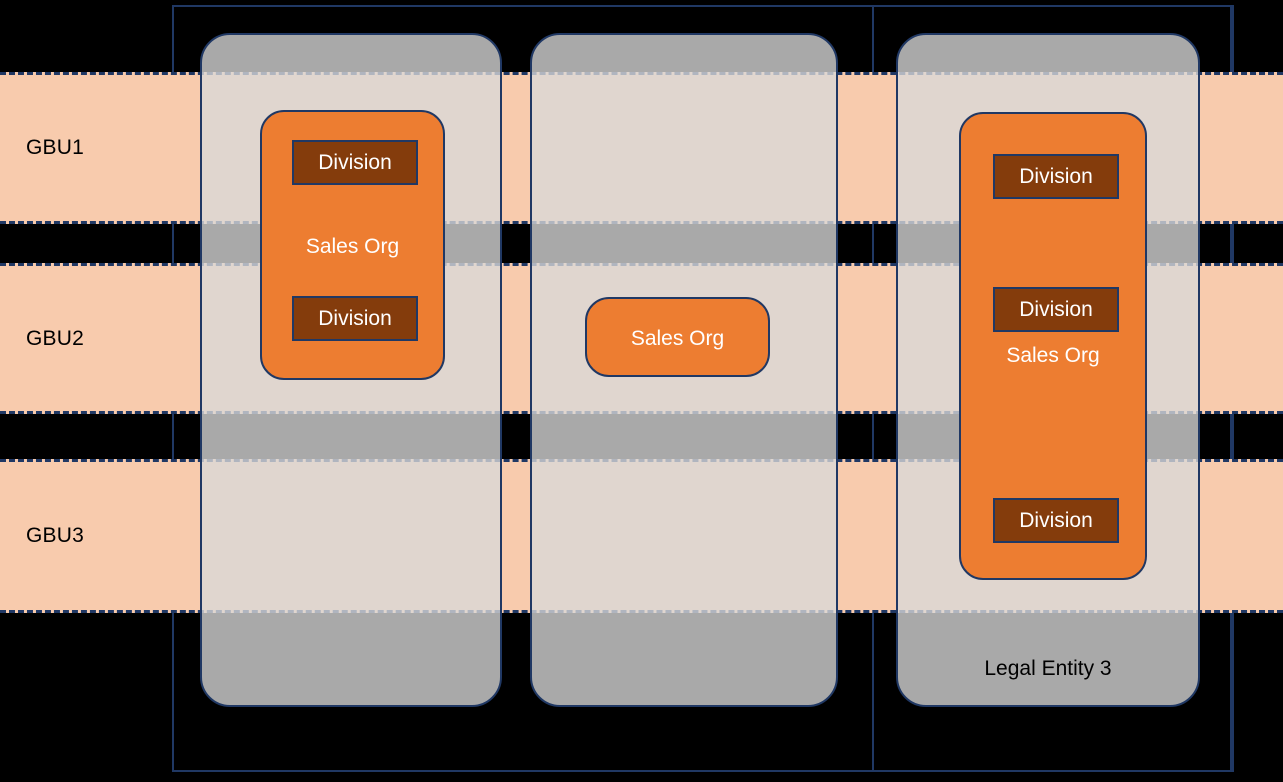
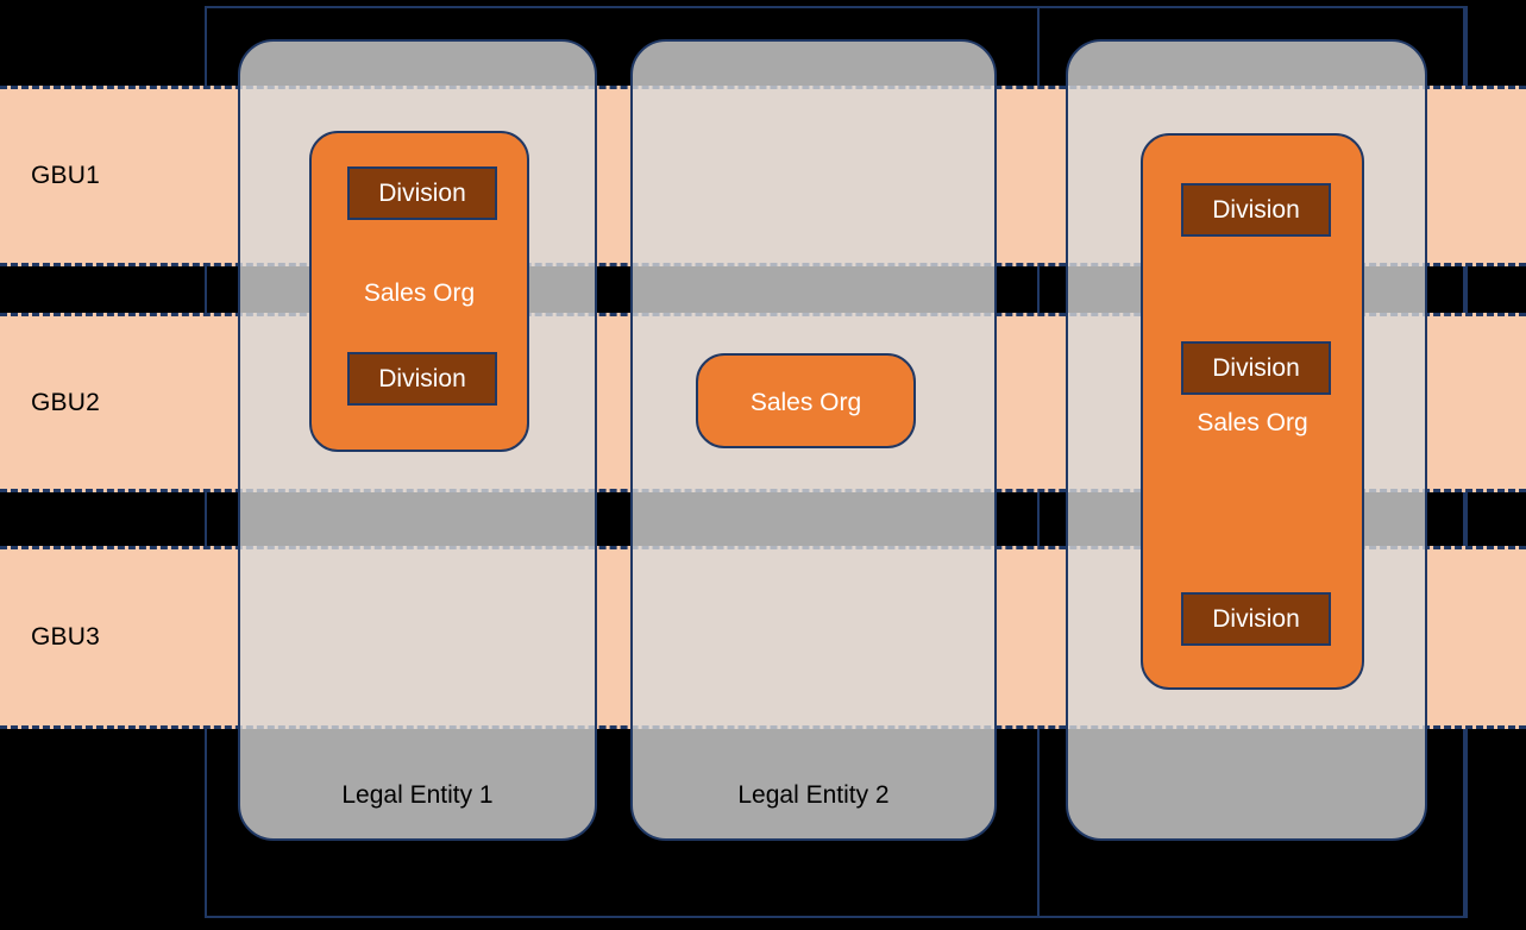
  GBU1
  GBU2
  GBU3
+ Legal Entity 1
  Sales Org
  Division
  Division
+ Legal Entity 2
  Sales Org
- Legal Entity 3
  Sales Org
  Division
  Division
  Division
